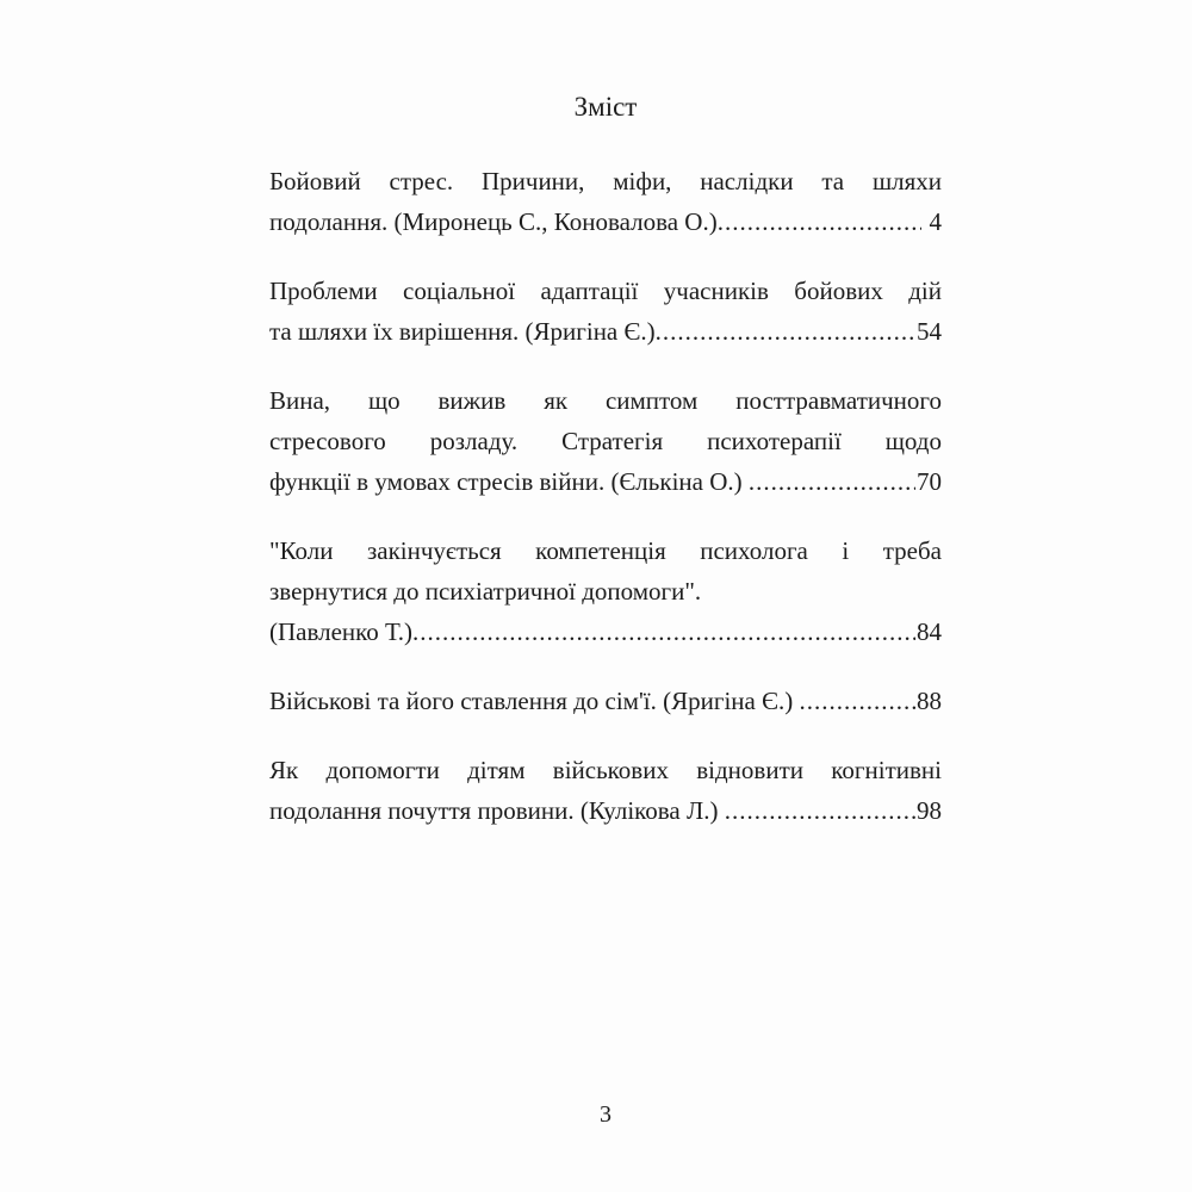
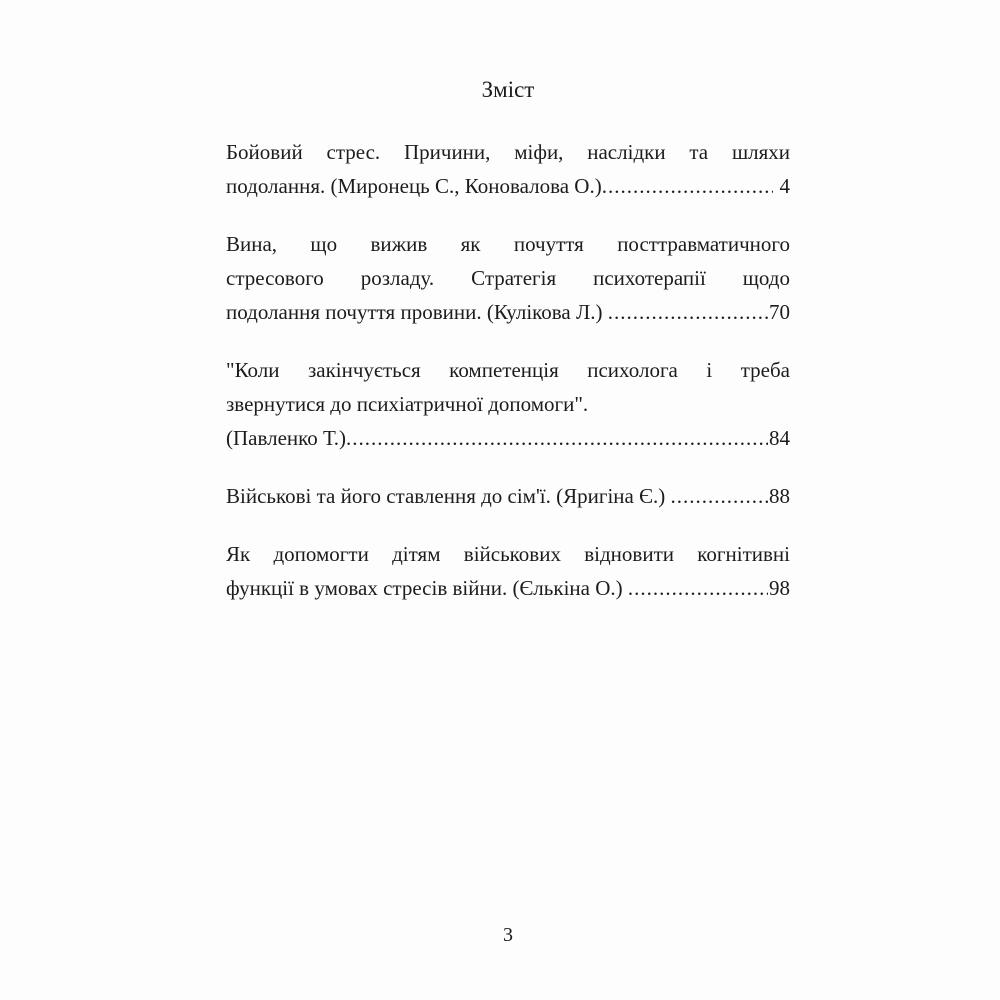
  Зміст
  Бойовий стрес. Причини, міфи, наслідки та шляхи
  подолання. (Миронець С., Коновалова О.)
  4
- Проблеми соціальної адаптації учасників бойових дій
- та шляхи їх вирішення. (Яригіна Є.)
- 54
- Вина, що вижив як симптом посттравматичного
+ Вина, що вижив як почуття посттравматичного
  стресового розладу. Стратегія психотерапії щодо
- функції в умовах стресів війни. (Єлькіна О.)
+ подолання почуття провини. (Кулікова Л.)
  70
  "Коли закінчується компетенція психолога і треба
  звернутися до психіатричної допомоги".
  (Павленко Т.)
  84
  Військові та його ставлення до сім'ї. (Яригіна Є.)
  88
  Як допомогти дітям військових відновити когнітивні
- подолання почуття провини. (Кулікова Л.)
+ функції в умовах стресів війни. (Єлькіна О.)
  98
  3
